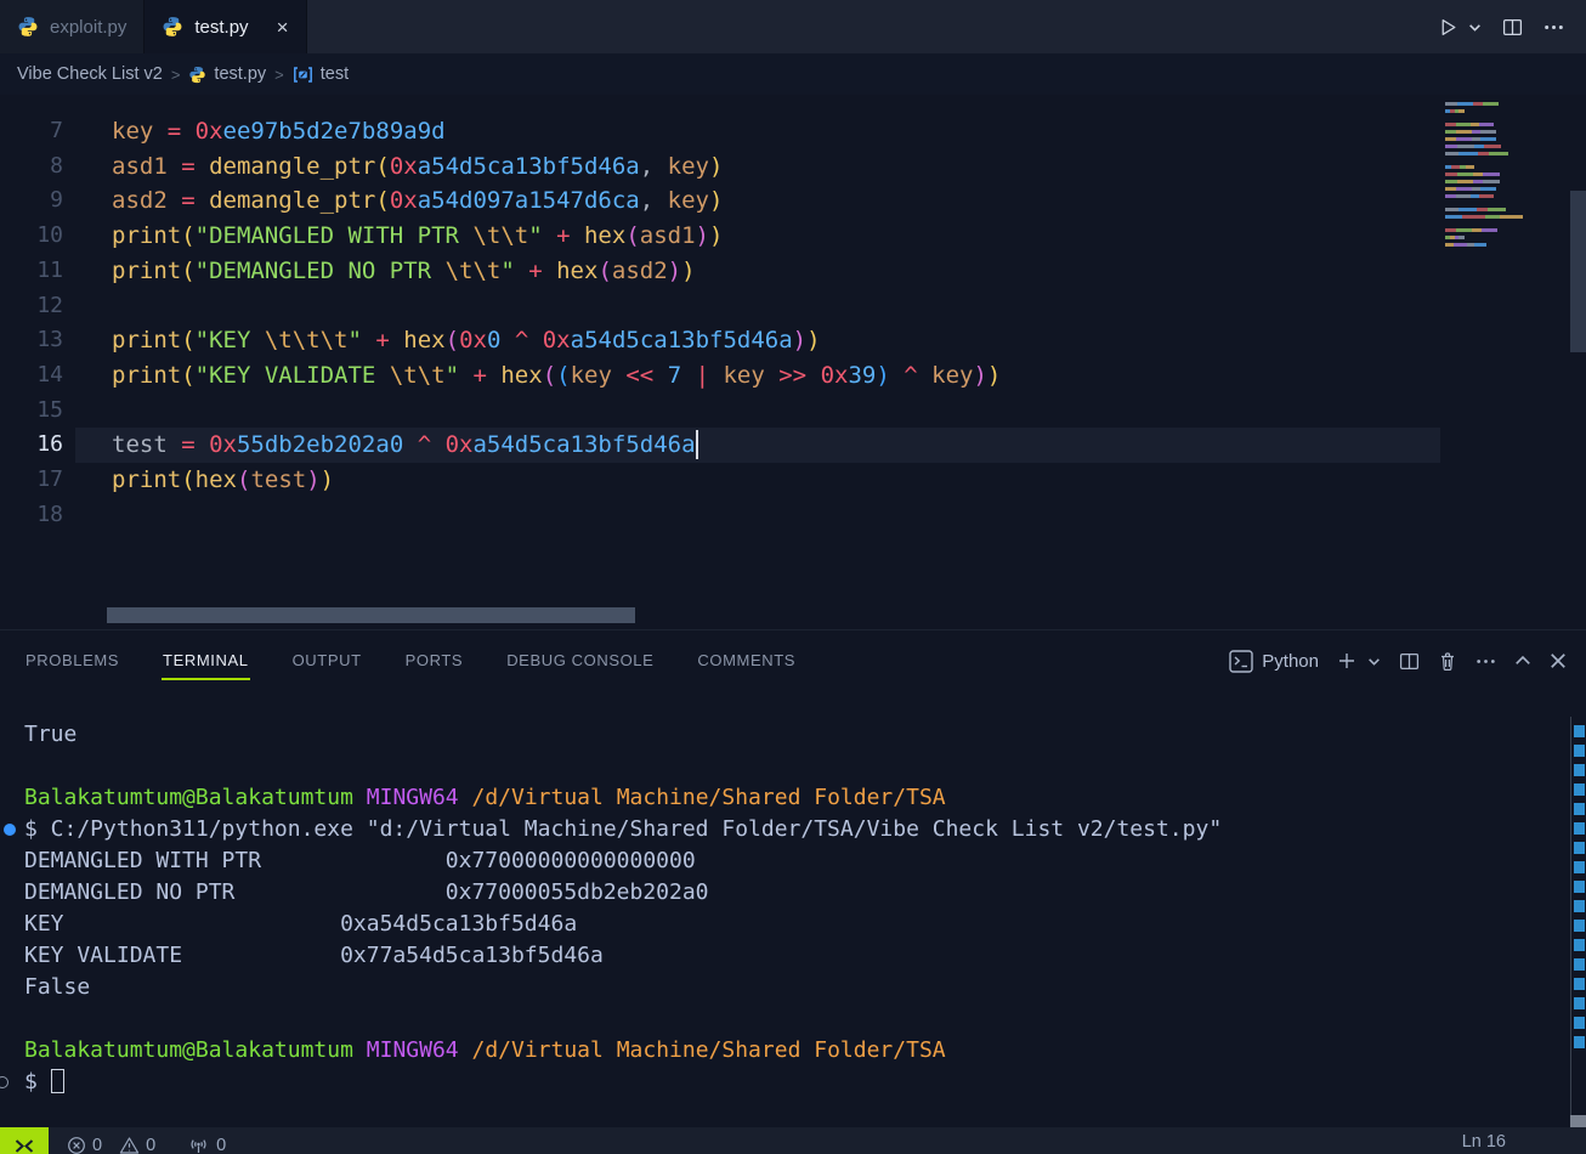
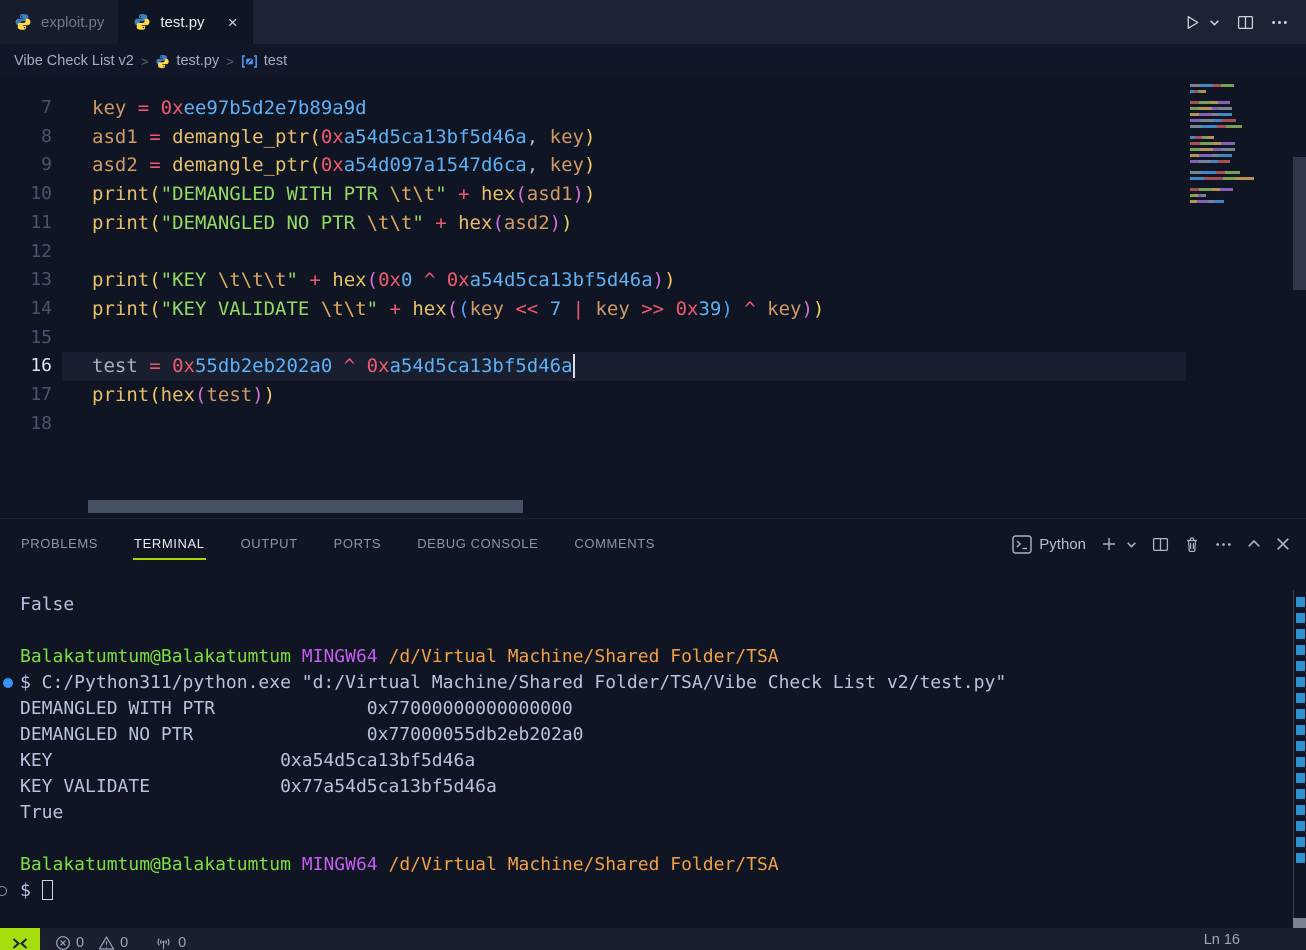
  exploit.py
  test.py
  ×
  Vibe Check List v2
  >
  test.py
  >
  test
  7
  8
  9
  10
  11
  12
  13
  14
  15
  16
  17
  18
  key = 0xee97b5d2e7b89a9d
  asd1 = demangle_ptr(0xa54d5ca13bf5d46a, key)
  asd2 = demangle_ptr(0xa54d097a1547d6ca, key)
  print("DEMANGLED WITH PTR \t\t" + hex(asd1))
  print("DEMANGLED NO PTR \t\t" + hex(asd2))
  print("KEY \t\t\t" + hex(0x0 ^ 0xa54d5ca13bf5d46a))
  print("KEY VALIDATE \t\t" + hex((key << 7 | key >> 0x39) ^ key))
  test = 0x55db2eb202a0 ^ 0xa54d5ca13bf5d46a
  print(hex(test))
  PROBLEMS
  TERMINAL
  OUTPUT
  PORTS
  DEBUG CONSOLE
  COMMENTS
  Python
- True
+ False
  Balakatumtum@Balakatumtum MINGW64 /d/Virtual Machine/Shared Folder/TSA
  $ C:/Python311/python.exe "d:/Virtual Machine/Shared Folder/TSA/Vibe Check List v2/test.py"
  DEMANGLED WITH PTR 0x77000000000000000
  DEMANGLED NO PTR 0x77000055db2eb202a0
  KEY 0xa54d5ca13bf5d46a
  KEY VALIDATE 0x77a54d5ca13bf5d46a
- False
+ True
  Balakatumtum@Balakatumtum MINGW64 /d/Virtual Machine/Shared Folder/TSA
  $
  0
  0
  0
  Ln 16
